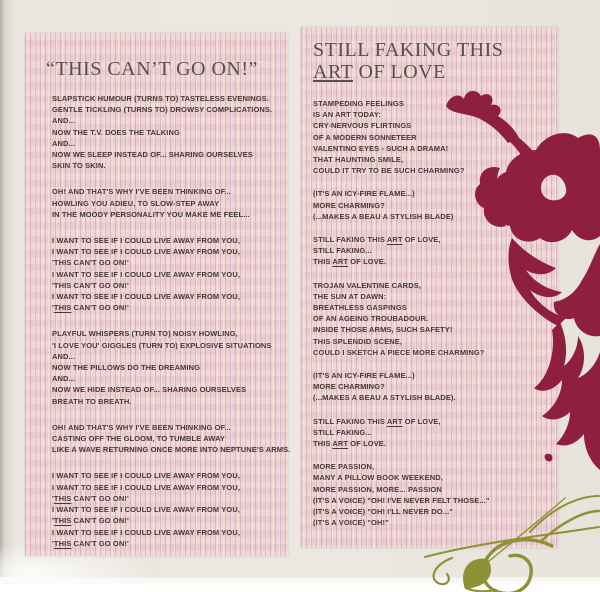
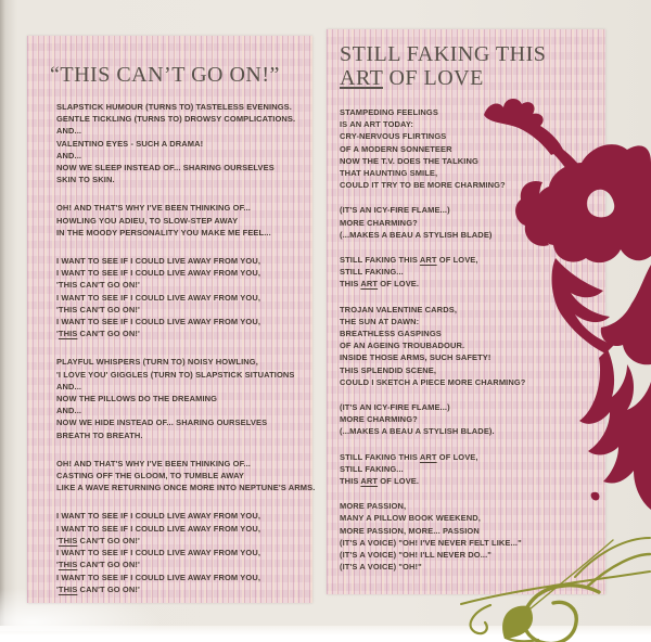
  “THIS CAN’T GO ON!”
  SLAPSTICK HUMOUR (TURNS TO) TASTELESS EVENINGS.
  GENTLE TICKLING (TURNS TO) DROWSY COMPLICATIONS.
  AND...
- NOW THE T.V. DOES THE TALKING
+ VALENTINO EYES - SUCH A DRAMA!
  AND...
  NOW WE SLEEP INSTEAD OF... SHARING OURSELVES
  SKIN TO SKIN.
  OH! AND THAT'S WHY I'VE BEEN THINKING OF...
  HOWLING YOU ADIEU, TO SLOW-STEP AWAY
  IN THE MOODY PERSONALITY YOU MAKE ME FEEL...
  I WANT TO SEE IF I COULD LIVE AWAY FROM YOU,
  I WANT TO SEE IF I COULD LIVE AWAY FROM YOU,
  'THIS CAN'T GO ON!'
  I WANT TO SEE IF I COULD LIVE AWAY FROM YOU,
  'THIS CAN'T GO ON!'
  I WANT TO SEE IF I COULD LIVE AWAY FROM YOU,
  'THIS CAN'T GO ON!'
  PLAYFUL WHISPERS (TURN TO) NOISY HOWLING,
- 'I LOVE YOU' GIGGLES (TURN TO) EXPLOSIVE SITUATIONS
+ 'I LOVE YOU' GIGGLES (TURN TO) SLAPSTICK SITUATIONS
  AND...
  NOW THE PILLOWS DO THE DREAMING
  AND...
  NOW WE HIDE INSTEAD OF... SHARING OURSELVES
  BREATH TO BREATH.
  OH! AND THAT'S WHY I'VE BEEN THINKING OF...
  CASTING OFF THE GLOOM, TO TUMBLE AWAY
  LIKE A WAVE RETURNING ONCE MORE INTO NEPTUNE'S ARMS.
  I WANT TO SEE IF I COULD LIVE AWAY FROM YOU,
  I WANT TO SEE IF I COULD LIVE AWAY FROM YOU,
  'THIS CAN'T GO ON!'
  I WANT TO SEE IF I COULD LIVE AWAY FROM YOU,
  'THIS CAN'T GO ON!'
  I WANT TO SEE IF I COULD LIVE AWAY FROM YOU,
  'THIS CAN'T GO ON!'
  STILL FAKING THIS
  ART OF LOVE
  STAMPEDING FEELINGS
  IS AN ART TODAY:
  CRY-NERVOUS FLIRTINGS
  OF A MODERN SONNETEER
- VALENTINO EYES - SUCH A DRAMA!
+ NOW THE T.V. DOES THE TALKING
  THAT HAUNTING SMILE,
- COULD IT TRY TO BE SUCH CHARMING?
+ COULD IT TRY TO BE MORE CHARMING?
  (IT'S AN ICY-FIRE FLAME...)
  MORE CHARMING?
  (...MAKES A BEAU A STYLISH BLADE)
  STILL FAKING THIS ART OF LOVE,
  STILL FAKING...
  THIS ART OF LOVE.
  TROJAN VALENTINE CARDS,
  THE SUN AT DAWN:
  BREATHLESS GASPINGS
  OF AN AGEING TROUBADOUR.
  INSIDE THOSE ARMS, SUCH SAFETY!
  THIS SPLENDID SCENE,
  COULD I SKETCH A PIECE MORE CHARMING?
  (IT'S AN ICY-FIRE FLAME...)
  MORE CHARMING?
  (...MAKES A BEAU A STYLISH BLADE).
  STILL FAKING THIS ART OF LOVE,
  STILL FAKING...
  THIS ART OF LOVE.
  MORE PASSION,
  MANY A PILLOW BOOK WEEKEND,
  MORE PASSION, MORE... PASSION
- (IT'S A VOICE) "OH! I'VE NEVER FELT THOSE..."
+ (IT'S A VOICE) "OH! I'VE NEVER FELT LIKE..."
  (IT'S A VOICE) "OH! I'LL NEVER DO..."
  (IT'S A VOICE) "OH!"
